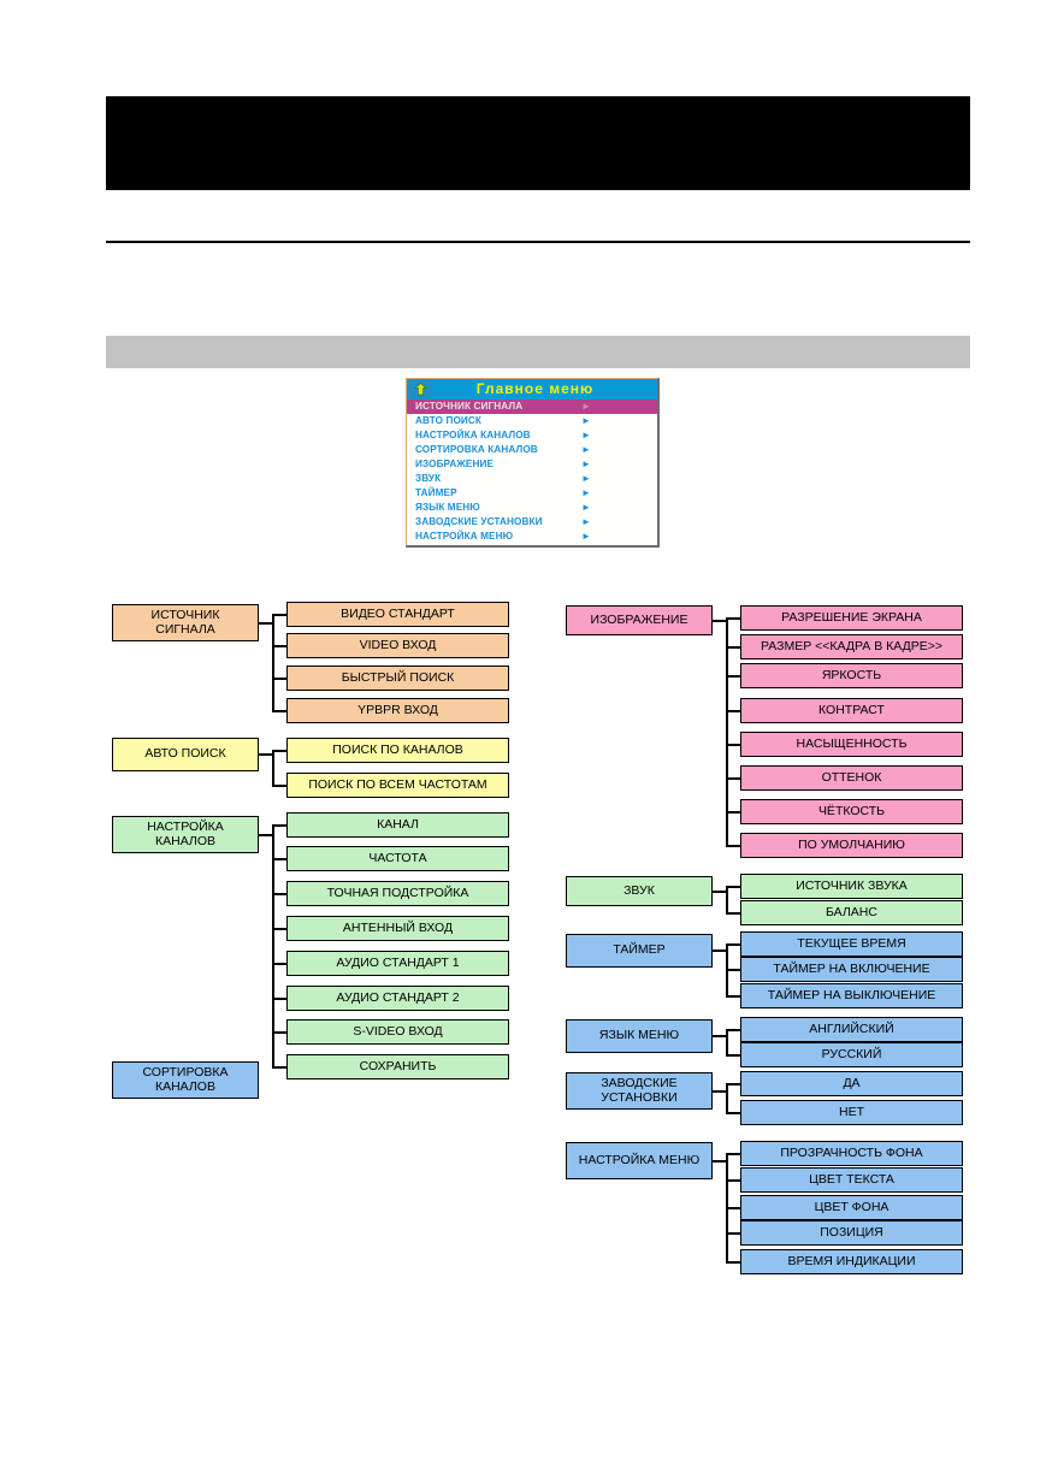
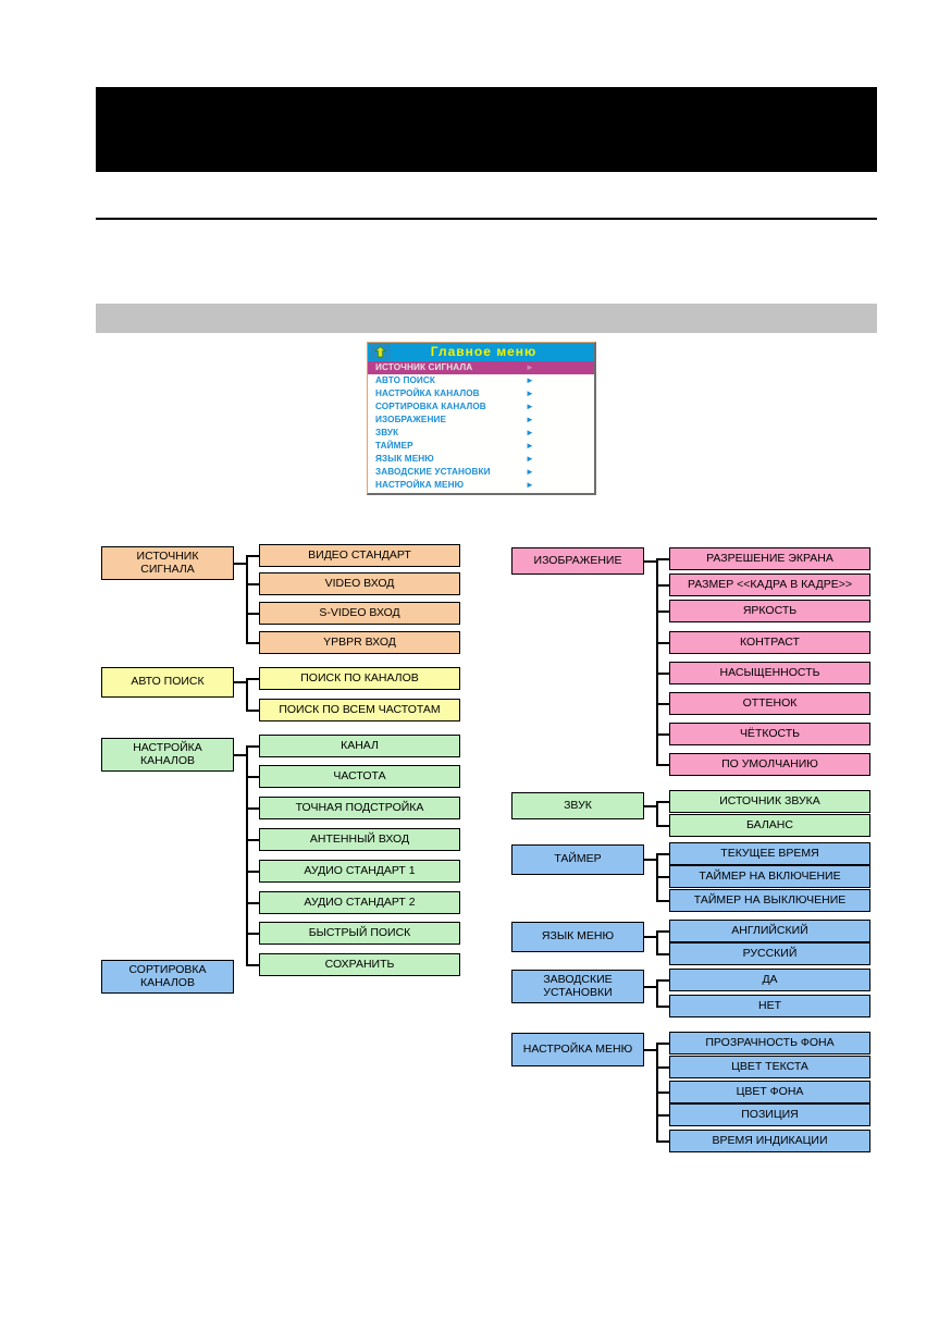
  Главное меню
  ИСТОЧНИК СИГНАЛА
  ►
  АВТО ПОИСК
  ►
  НАСТРОЙКА КАНАЛОВ
  ►
  СОРТИРОВКА КАНАЛОВ
  ►
  ИЗОБРАЖЕНИЕ
  ►
  ЗВУК
  ►
  ТАЙМЕР
  ►
  ЯЗЫК МЕНЮ
  ►
  ЗАВОДСКИЕ УСТАНОВКИ
  ►
  НАСТРОЙКА МЕНЮ
  ►
  ИСТОЧНИК
  СИГНАЛА
  ВИДЕО СТАНДАРТ
  VIDEO ВХОД
- БЫСТРЫЙ ПОИСК
+ S-VIDEO ВХОД
  YPBPR ВХОД
  АВТО ПОИСК
  ПОИСК ПО КАНАЛОВ
  ПОИСК ПО ВСЕМ ЧАСТОТАМ
  НАСТРОЙКА
  КАНАЛОВ
  КАНАЛ
  ЧАСТОТА
  ТОЧНАЯ ПОДСТРОЙКА
  АНТЕННЫЙ ВХОД
  АУДИО СТАНДАРТ 1
  АУДИО СТАНДАРТ 2
- S-VIDEO ВХОД
+ БЫСТРЫЙ ПОИСК
  СОХРАНИТЬ
  СОРТИРОВКА
  КАНАЛОВ
  ИЗОБРАЖЕНИЕ
  РАЗРЕШЕНИЕ ЭКРАНА
  РАЗМЕР <<КАДРА В КАДРЕ>>
  ЯРКОСТЬ
  КОНТРАСТ
  НАСЫЩЕННОСТЬ
  ОТТЕНОК
  ЧЁТКОСТЬ
  ПО УМОЛЧАНИЮ
  ЗВУК
  ИСТОЧНИК ЗВУКА
  БАЛАНС
  ТАЙМЕР
  ТЕКУЩЕЕ ВРЕМЯ
  ТАЙМЕР НА ВКЛЮЧЕНИЕ
  ТАЙМЕР НА ВЫКЛЮЧЕНИЕ
  ЯЗЫК МЕНЮ
  АНГЛИЙСКИЙ
  РУССКИЙ
  ЗАВОДСКИЕ
  УСТАНОВКИ
  ДА
  НЕТ
  НАСТРОЙКА МЕНЮ
  ПРОЗРАЧНОСТЬ ФОНА
  ЦВЕТ ТЕКСТА
  ЦВЕТ ФОНА
  ПОЗИЦИЯ
  ВРЕМЯ ИНДИКАЦИИ
